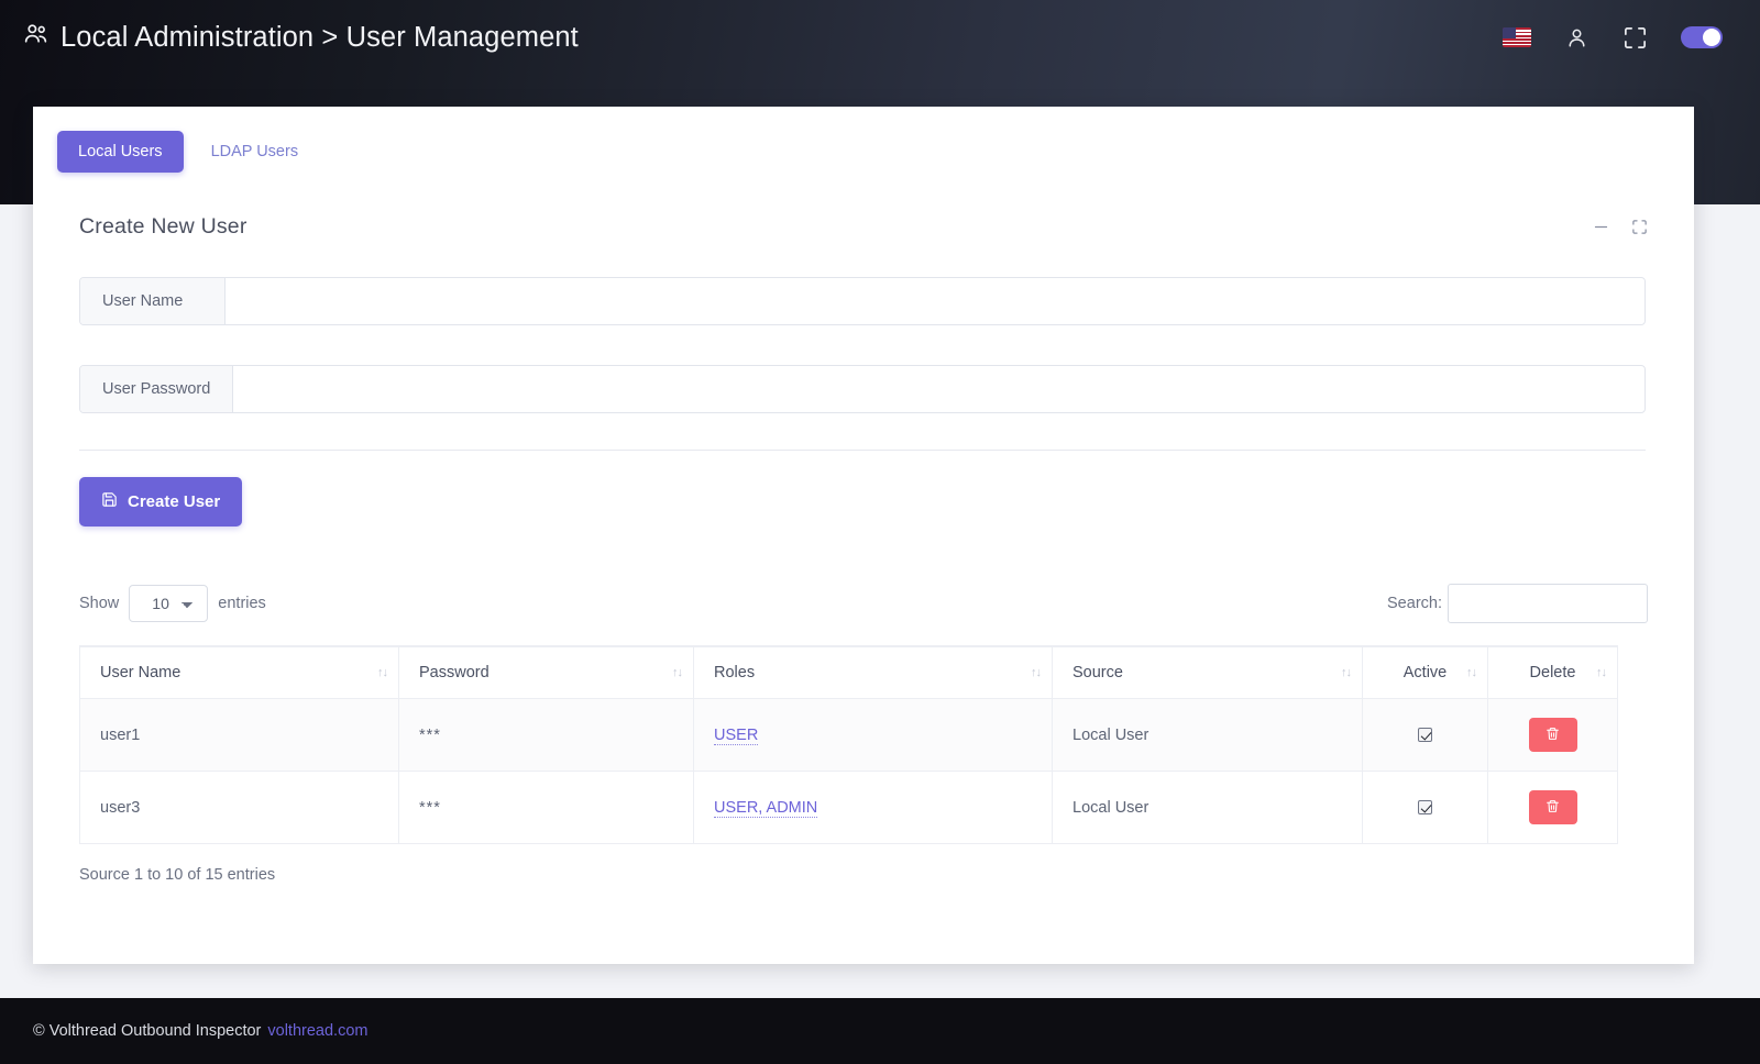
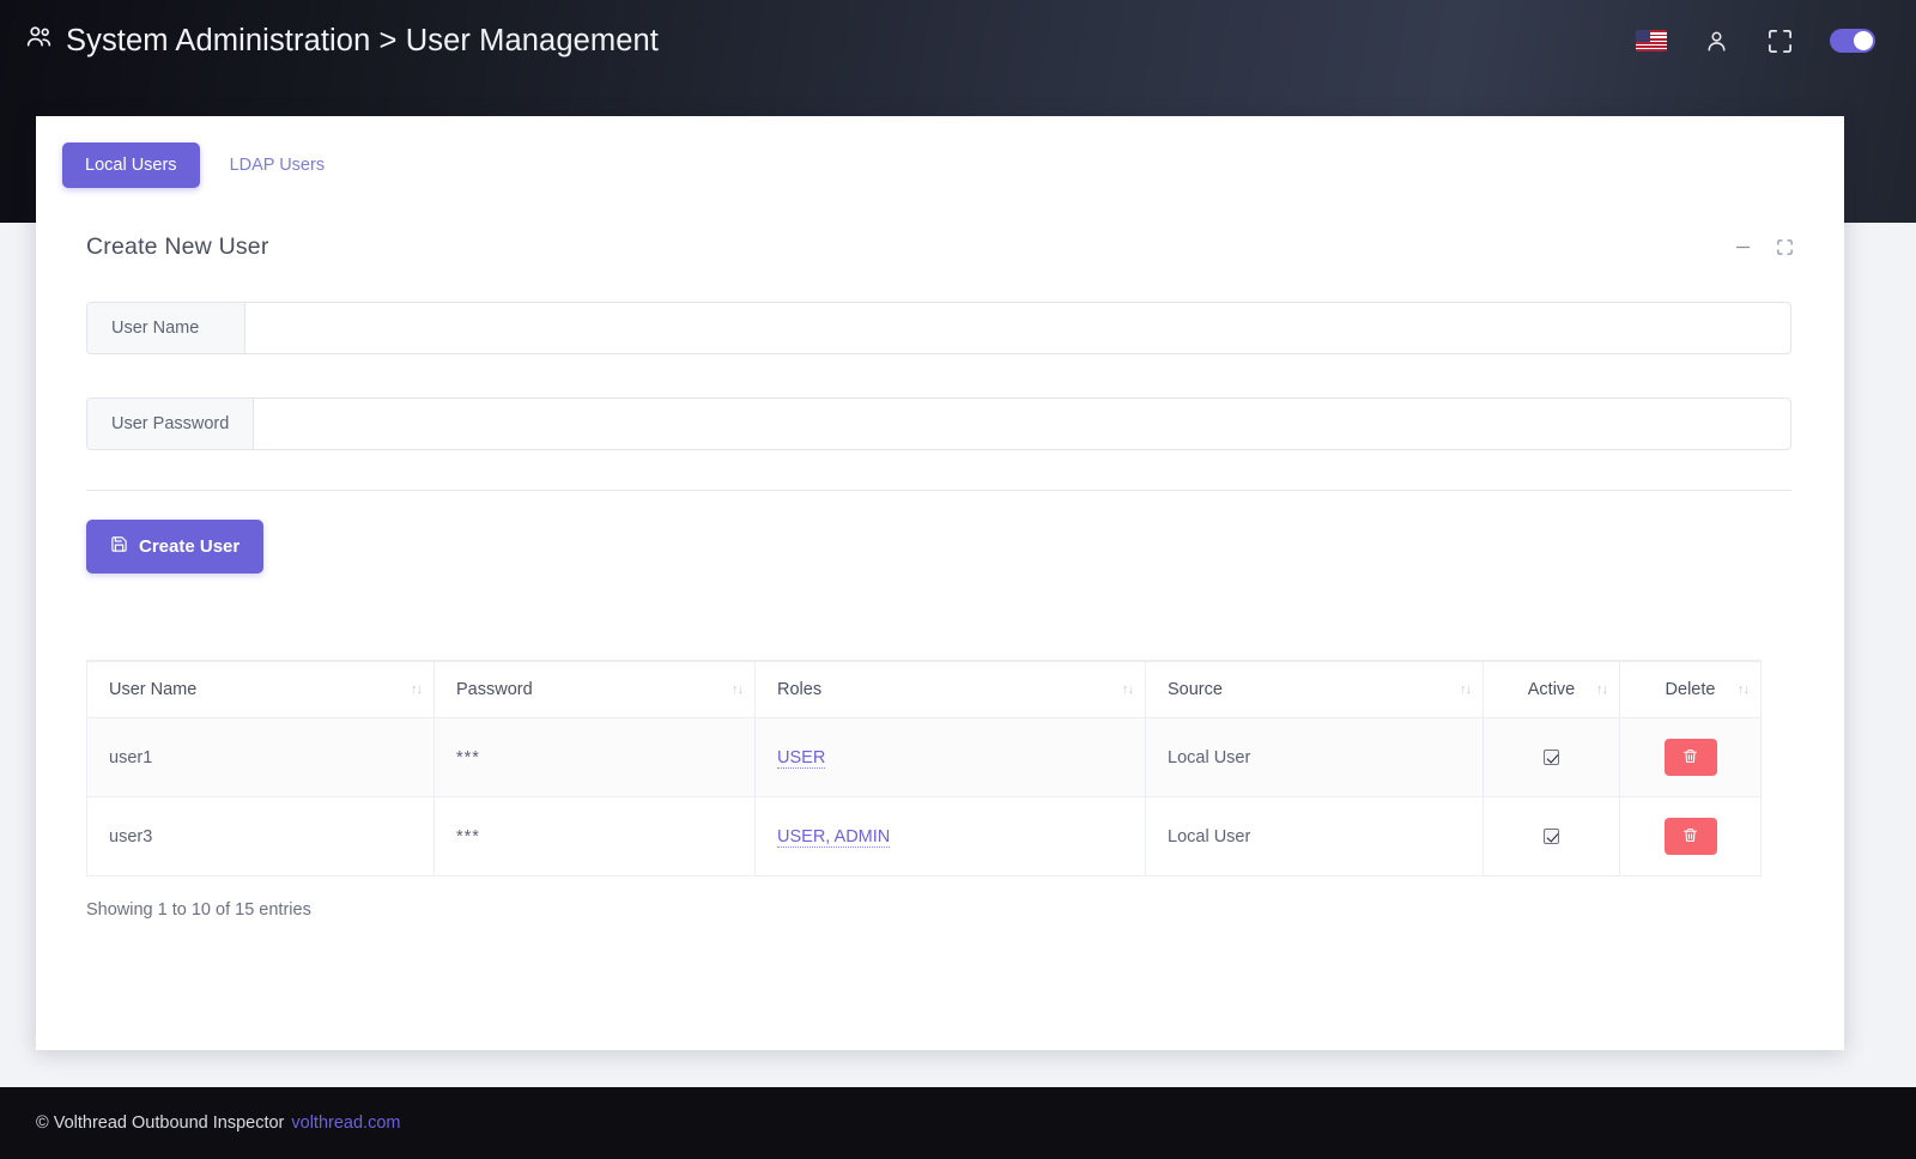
- Local Administration > User Management
+ System Administration > User Management
  Local Users
  LDAP Users
  Create New User
  User Name
  User Password
  Create User
- Show
- 10
- entries
- Search:
  User Name ↑↓	Password ↑↓	Roles ↑↓	Source ↑↓	Active ↑↓	Delete ↑↓
  user1	***	USER	Local User
  user3	***	USER, ADMIN	Local User
- Source 1 to 10 of 15 entries
+ Showing 1 to 10 of 15 entries
  © Volthread Outbound Inspector
  volthread.com
